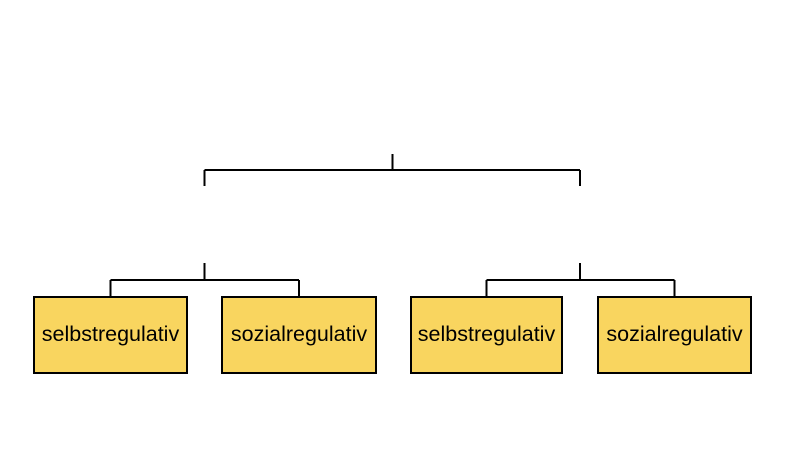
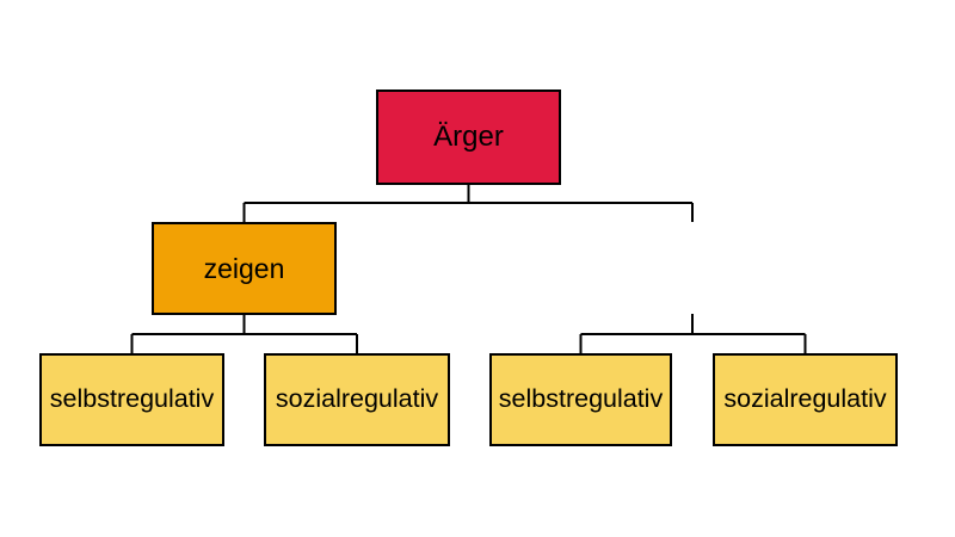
+ Ärger
+ zeigen
  selbstregulativ
  sozialregulativ
  selbstregulativ
  sozialregulativ
